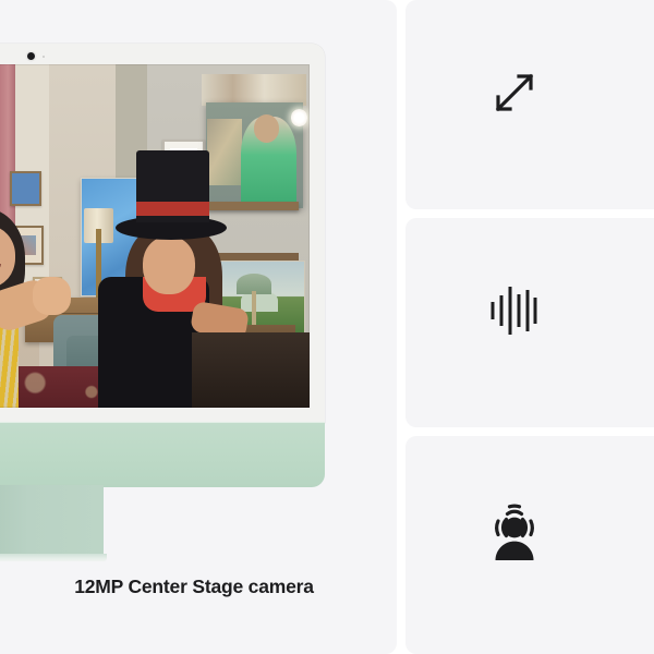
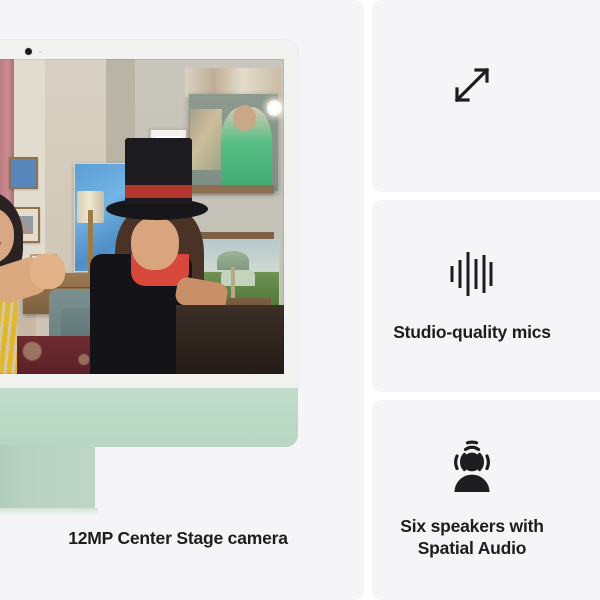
  12MP Center Stage camera
+ Studio-quality mics
+ Six speakers with
+ Spatial Audio
